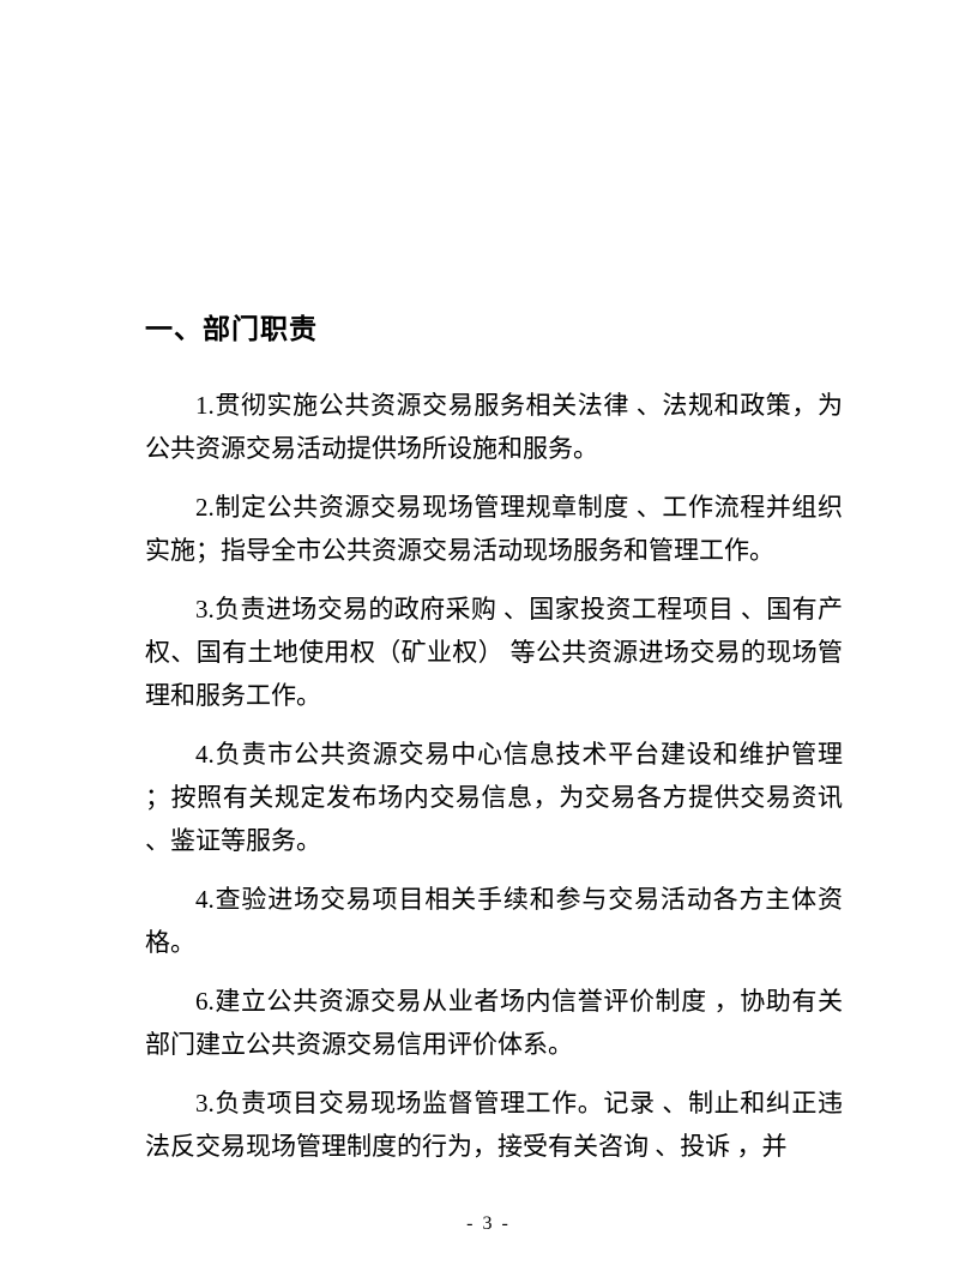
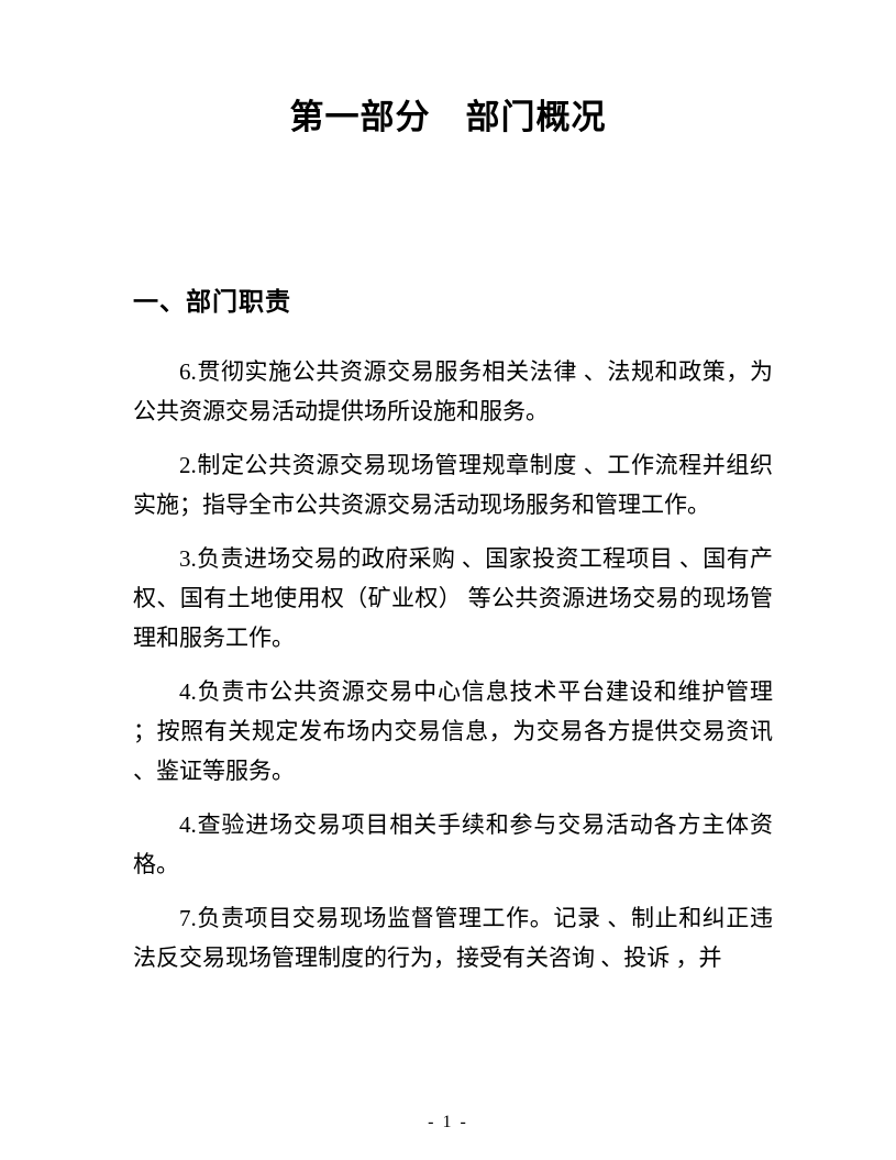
+ 第一部分 部门概况
  一、部门职责
- 1.贯彻实施公共资源交易服务相关法律 、法规和政策，为公共资源交易活动提供场所设施和服务。
+ 6.贯彻实施公共资源交易服务相关法律 、法规和政策，为公共资源交易活动提供场所设施和服务。
  2.制定公共资源交易现场管理规章制度 、工作流程并组织实施；指导全市公共资源交易活动现场服务和管理工作。
  3.负责进场交易的政府采购 、国家投资工程项目 、国有产权、国有土地使用权（矿业权） 等公共资源进场交易的现场管理和服务工作。
  4.负责市公共资源交易中心信息技术平台建设和维护管理 ；按照有关规定发布场内交易信息，为交易各方提供交易资讯 、鉴证等服务。
  4.查验进场交易项目相关手续和参与交易活动各方主体资格。
- 6.建立公共资源交易从业者场内信誉评价制度 ，协助有关部门建立公共资源交易信用评价体系。
- 3.负责项目交易现场监督管理工作。记录 、制止和纠正违法反交易现场管理制度的行为，接受有关咨询 、投诉 ，并
+ 7.负责项目交易现场监督管理工作。记录 、制止和纠正违法反交易现场管理制度的行为，接受有关咨询 、投诉 ，并
- - 3 -
+ - 1 -
